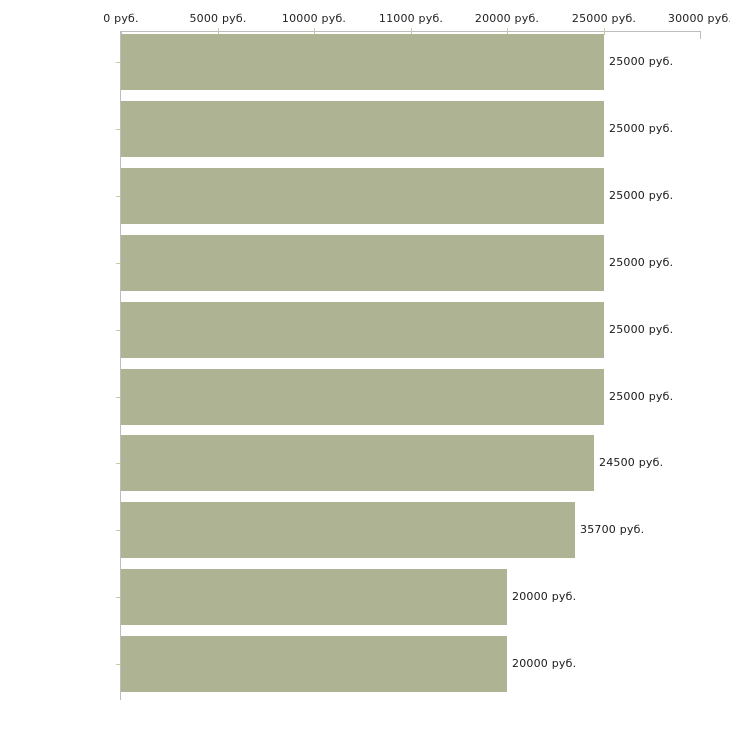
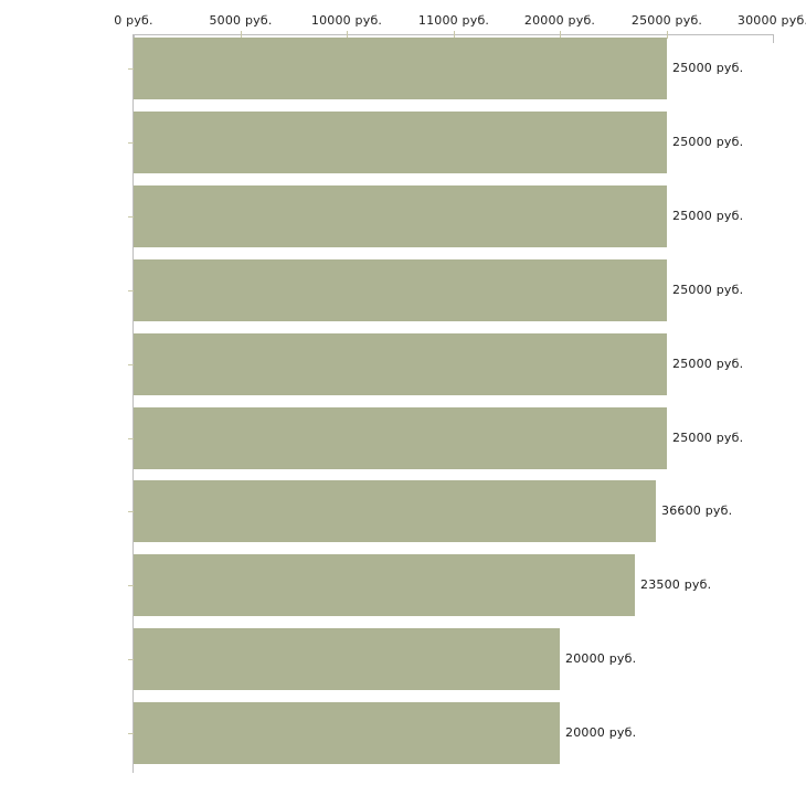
  0 руб.
  5000 руб.
  10000 руб.
  11000 руб.
  20000 руб.
  25000 руб.
  30000 руб
  25000 руб.
  25000 руб.
  25000 руб.
  25000 руб.
  25000 руб.
  25000 руб.
- 24500 руб.
+ 36600 руб.
- 35700 руб.
+ 23500 руб.
  20000 руб.
  20000 руб.
